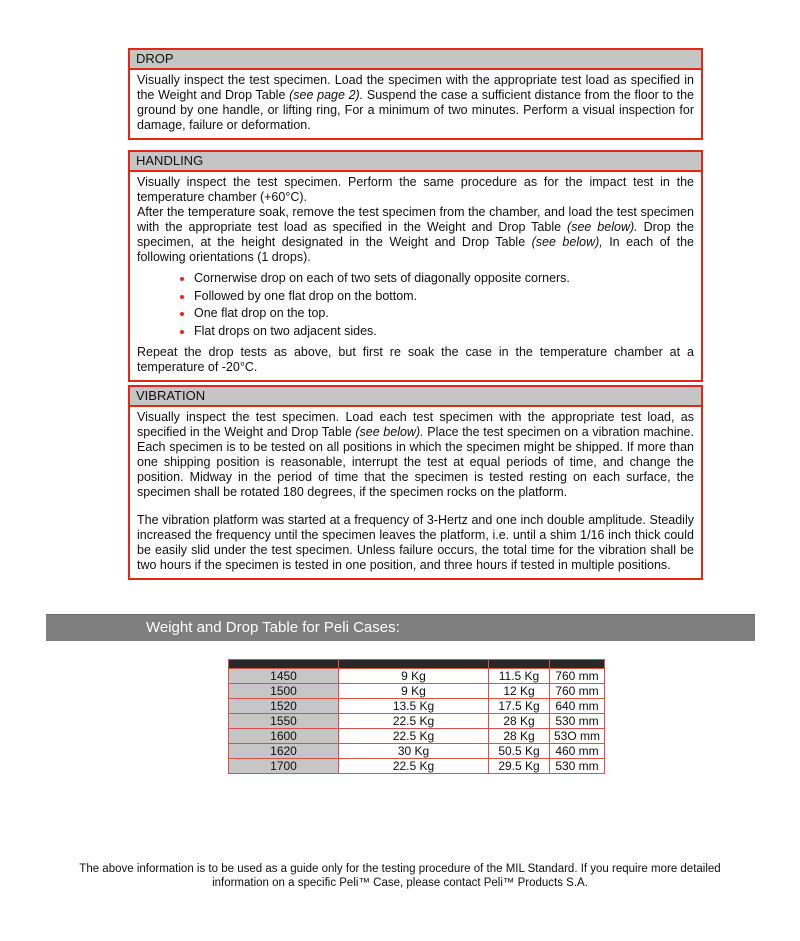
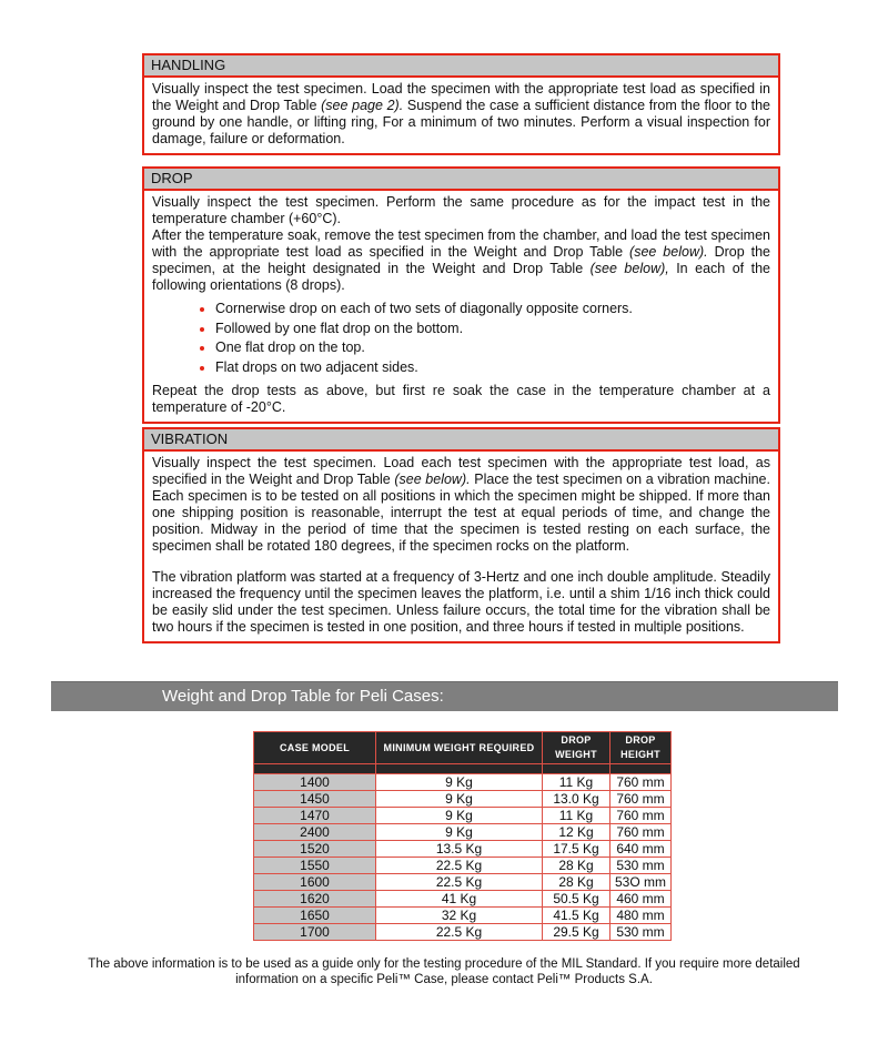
- DROP
+ HANDLING
  Visually inspect the test specimen. Load the specimen with the appropriate test load as specified in the Weight and Drop Table (see page 2). Suspend the case a sufficient distance from the floor to the ground by one handle, or lifting ring, For a minimum of two minutes. Perform a visual inspection for damage, failure or deformation.
- HANDLING
+ DROP
  Visually inspect the test specimen. Perform the same procedure as for the impact test in the temperature chamber (+60°C).
- After the temperature soak, remove the test specimen from the chamber, and load the test specimen with the appropriate test load as specified in the Weight and Drop Table (see below). Drop the specimen, at the height designated in the Weight and Drop Table (see below), In each of the following orientations (1 drops).
+ After the temperature soak, remove the test specimen from the chamber, and load the test specimen with the appropriate test load as specified in the Weight and Drop Table (see below). Drop the specimen, at the height designated in the Weight and Drop Table (see below), In each of the following orientations (8 drops).
  Cornerwise drop on each of two sets of diagonally opposite corners.
  Followed by one flat drop on the bottom.
  One flat drop on the top.
  Flat drops on two adjacent sides.
  Repeat the drop tests as above, but first re soak the case in the temperature chamber at a temperature of -20°C.
  VIBRATION
  Visually inspect the test specimen. Load each test specimen with the appropriate test load, as specified in the Weight and Drop Table (see below). Place the test specimen on a vibration machine. Each specimen is to be tested on all positions in which the specimen might be shipped. If more than one shipping position is reasonable, interrupt the test at equal periods of time, and change the position. Midway in the period of time that the specimen is tested resting on each surface, the specimen shall be rotated 180 degrees, if the specimen rocks on the platform.
  The vibration platform was started at a frequency of 3-Hertz and one inch double amplitude. Steadily increased the frequency until the specimen leaves the platform, i.e. until a shim 1/16 inch thick could be easily slid under the test specimen. Unless failure occurs, the total time for the vibration shall be two hours if the specimen is tested in one position, and three hours if tested in multiple positions.
  Weight and Drop Table for Peli Cases:
+ CASE MODEL	MINIMUM WEIGHT REQUIRED	DROP WEIGHT	DROP HEIGHT
+ 1400	9 Kg	11 Kg	760 mm
- 1450	9 Kg	11.5 Kg	760 mm
+ 1450	9 Kg	13.0 Kg	760 mm
+ 1470	9 Kg	11 Kg	760 mm
- 1500	9 Kg	12 Kg	760 mm
+ 2400	9 Kg	12 Kg	760 mm
  1520	13.5 Kg	17.5 Kg	640 mm
  1550	22.5 Kg	28 Kg	530 mm
  1600	22.5 Kg	28 Kg	53O mm
- 1620	30 Kg	50.5 Kg	460 mm
+ 1620	41 Kg	50.5 Kg	460 mm
+ 1650	32 Kg	41.5 Kg	480 mm
  1700	22.5 Kg	29.5 Kg	530 mm
  The above information is to be used as a guide only for the testing procedure of the MIL Standard. If you require more detailed information on a specific Peli™ Case, please contact Peli™ Products S.A.
